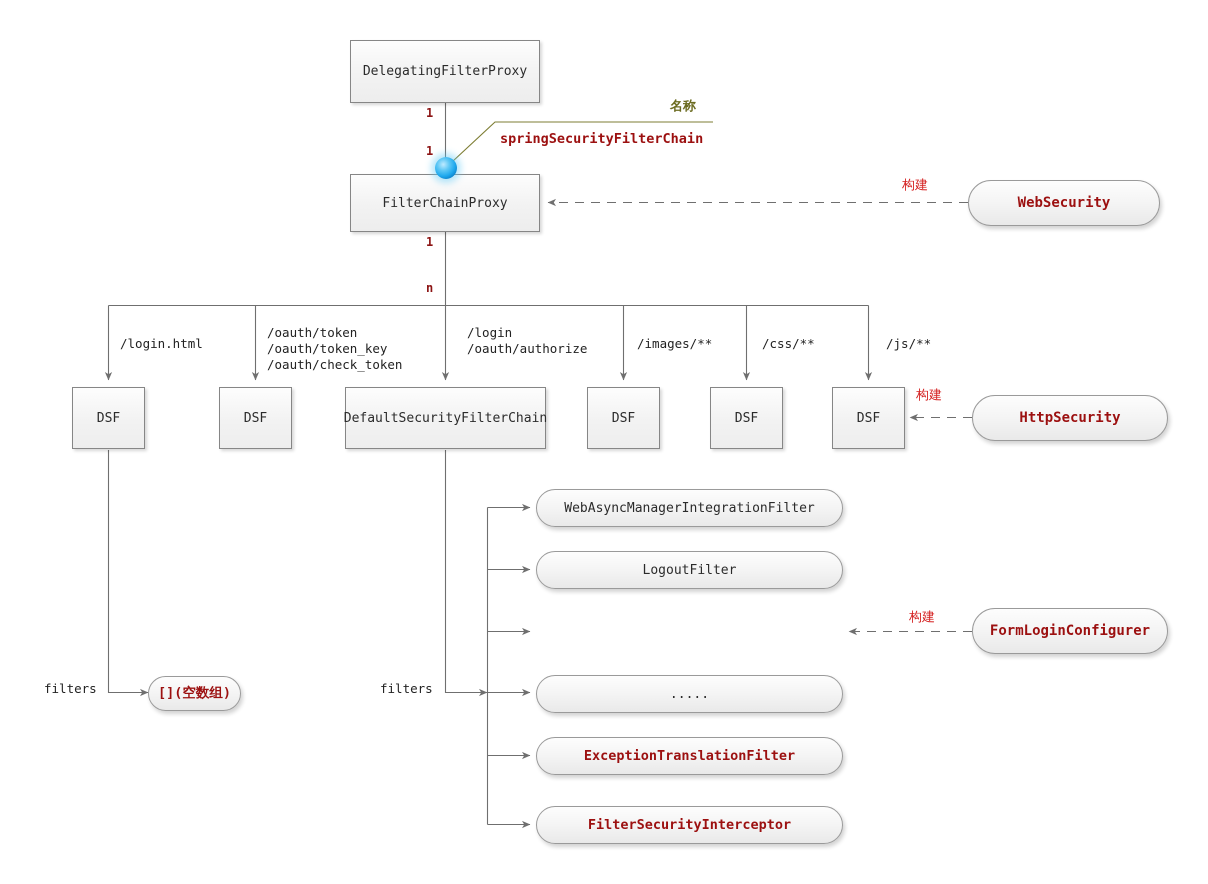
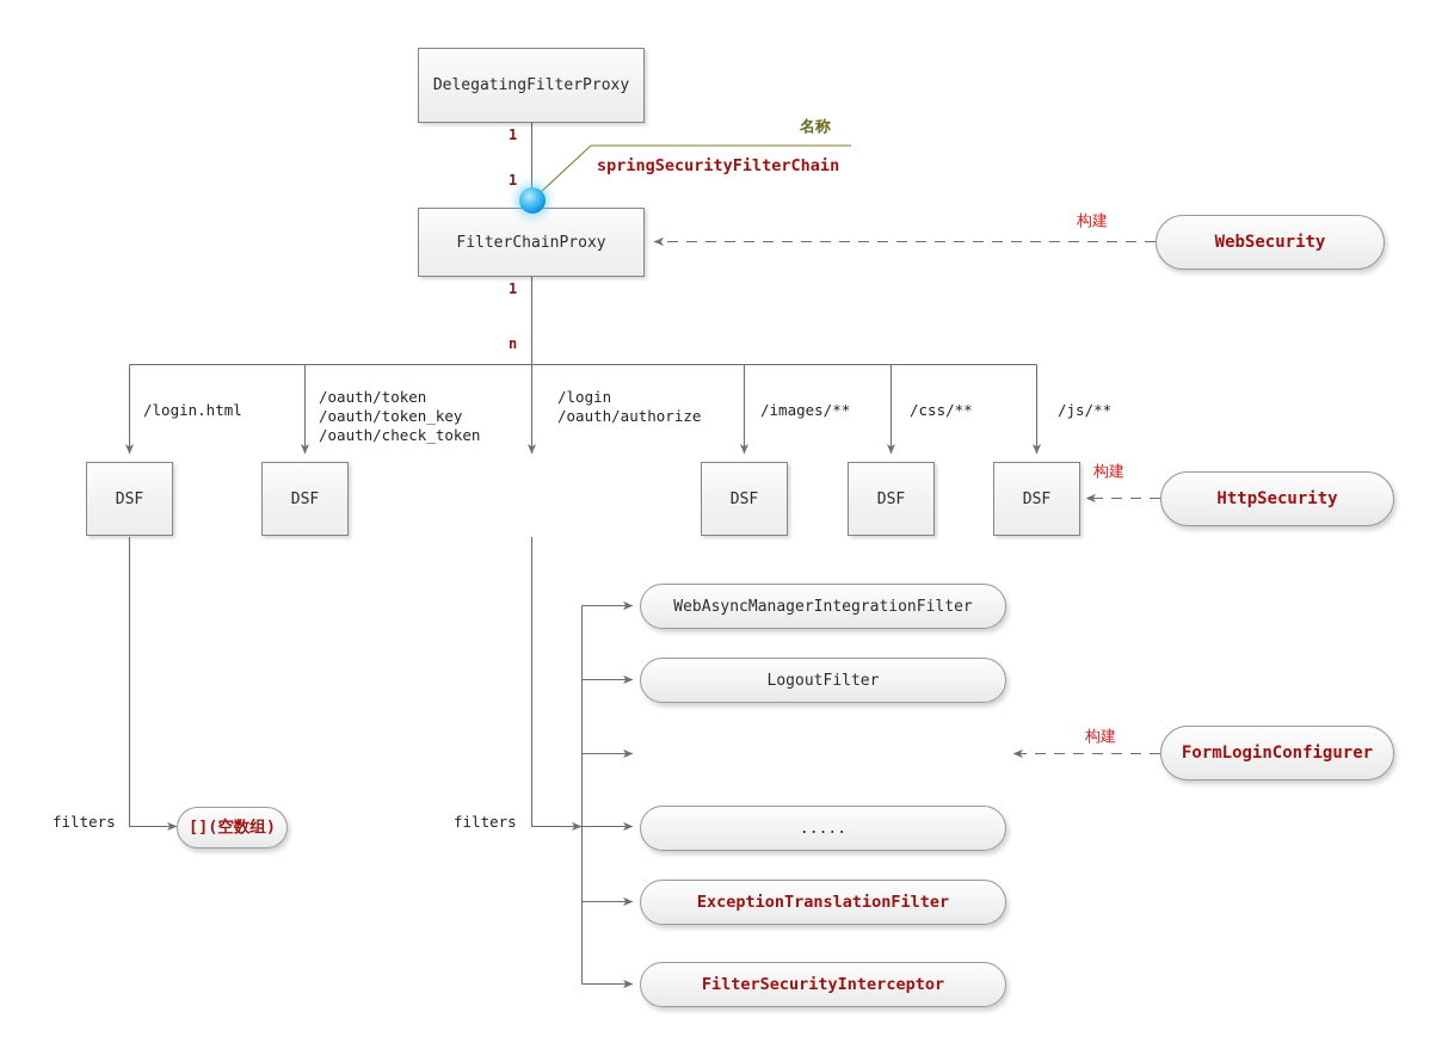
  DelegatingFilterProxy
  FilterChainProxy
  1
  1
  1
  n
  名称
  springSecurityFilterChain
  构建
  WebSecurity
  构建
  HttpSecurity
  构建
  FormLoginConfigurer
  /login.html
  /oauth/token
  /oauth/token_key
  /oauth/check_token
  /login
  /oauth/authorize
  /images/**
  /css/**
  /js/**
  DSF
  DSF
- DefaultSecurityFilterChain
  DSF
  DSF
  DSF
  filters
  filters
  [](空数组)
  WebAsyncManagerIntegrationFilter
  LogoutFilter
  .....
  ExceptionTranslationFilter
  FilterSecurityInterceptor
